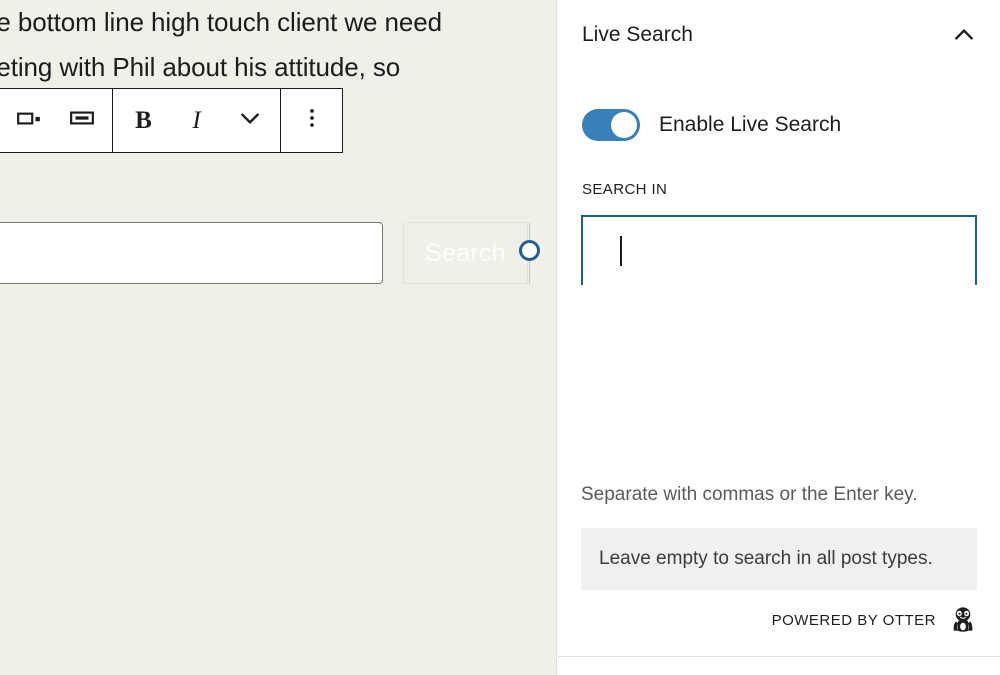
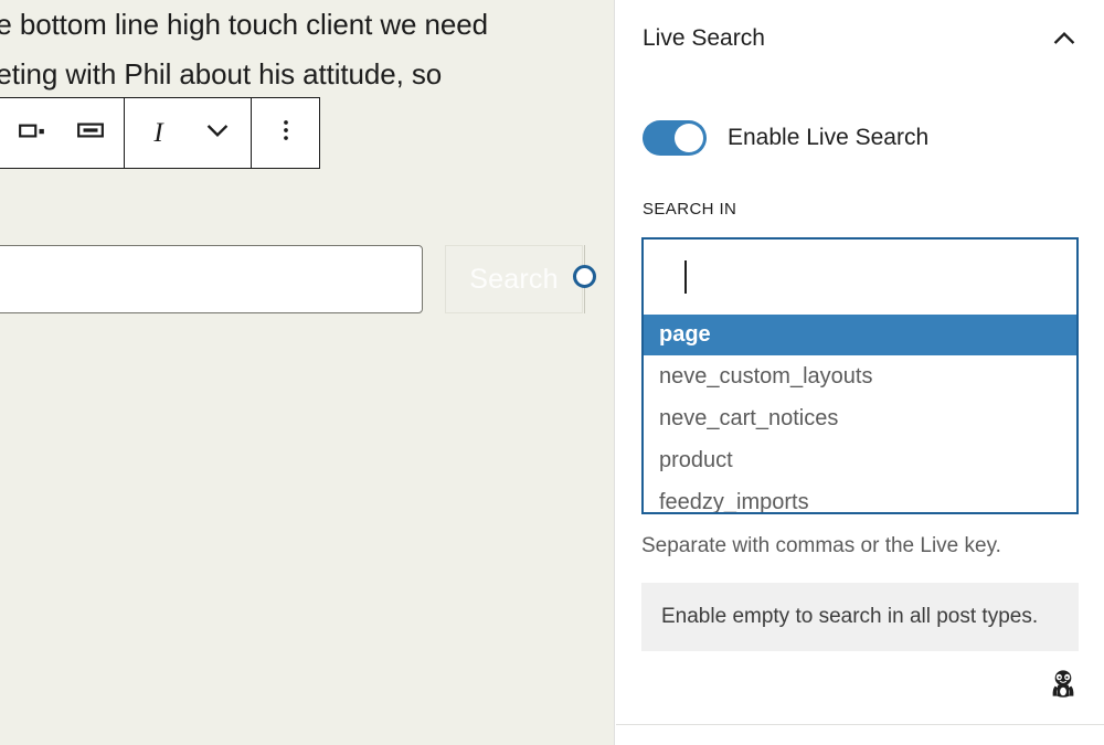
  e bottom line high touch client we need
  eting with Phil about his attitude, so
- B
  I
  Live Search
  Enable Live Search
  SEARCH IN
+ page
+ neve_custom_layouts
+ neve_cart_notices
+ product
+ feedzy_imports
- Separate with commas or the Enter key.
+ Separate with commas or the Live key.
- Leave empty to search in all post types.
+ Enable empty to search in all post types.
- POWERED BY OTTER
